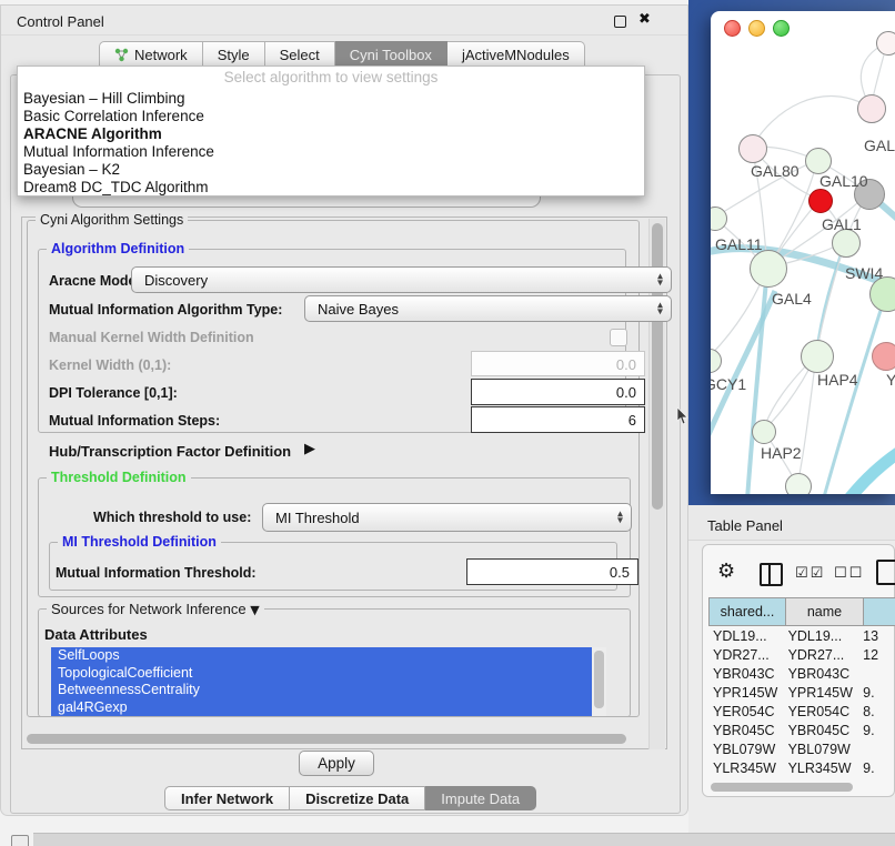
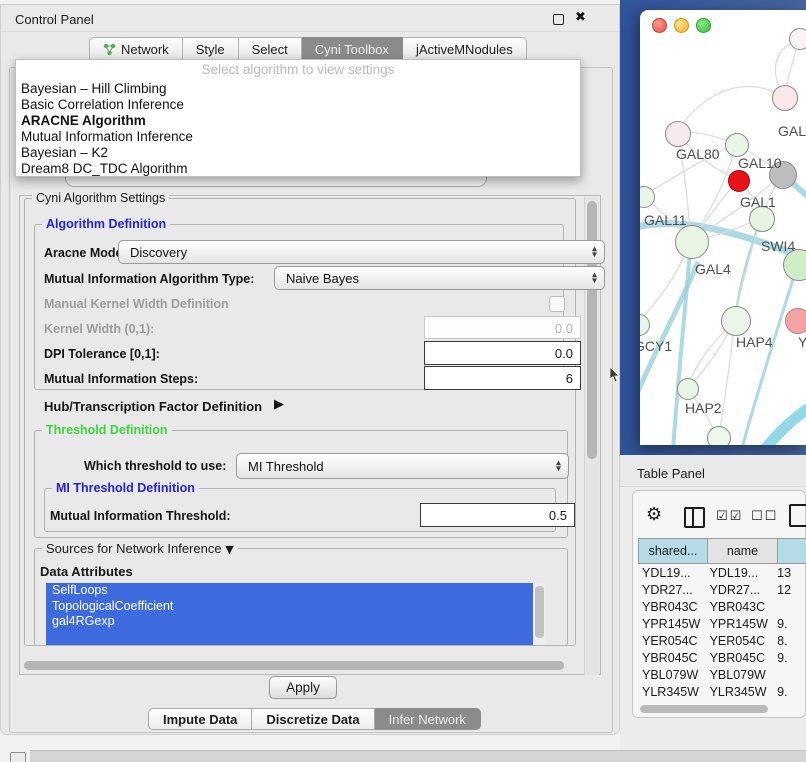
  Control Panel
  ✖
  Network
  Style
  Select
  Cyni Toolbox
  jActiveMNodules
  Select algorithm to view settings
  Bayesian – Hill Climbing
  Basic Correlation Inference
  ARACNE Algorithm
  Mutual Information Inference
  Bayesian – K2
  Dream8 DC_TDC Algorithm
  Cyni Algorithm Settings
  Algorithm Definition
  Aracne Mod
  Discovery
  ▲
  ▼
  Mutual Information Algorithm Type:
  Naive Bayes
  ▲
  ▼
  Manual Kernel Width Definition
  Kernel Width (0,1):
  0.0
  DPI Tolerance [0,1]:
  0.0
  Mutual Information Steps:
  6
  Hub/Transcription Factor Definition
  ▶
  Threshold Definition
  Which threshold to use:
  MI Threshold
  ▲
  ▼
  MI Threshold Definition
  Mutual Information Threshold:
  0.5
  Sources for Network Inference ▼
  Data Attributes
  SelfLoops
  TopologicalCoefficient
- BetweennessCentrality
  gal4RGexp
  Apply
- Infer Network
+ Impute Data
  Discretize Data
- Impute Data
+ Infer Network
  GAL
  GAL80
  GAL10
  GAL1
  GAL11
  GAL4
  SWI4
  GCY1
  HAP4
  HAP2
  Y
  Table Panel
  ⚙
  ☑☑
  ☐☐
  shared...
  name
  YDL19...
  YDL19...
  13
  YDR27...
  YDR27...
  12
  YBR043C
  YBR043C
  YPR145W
  YPR145W
  9.
  YER054C
  YER054C
  8.
  YBR045C
  YBR045C
  9.
  YBL079W
  YBL079W
  YLR345W
  YLR345W
  9.
